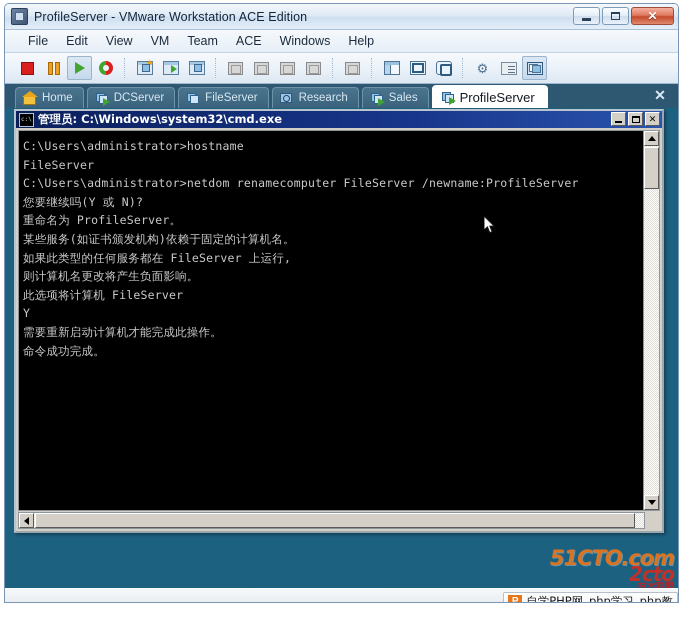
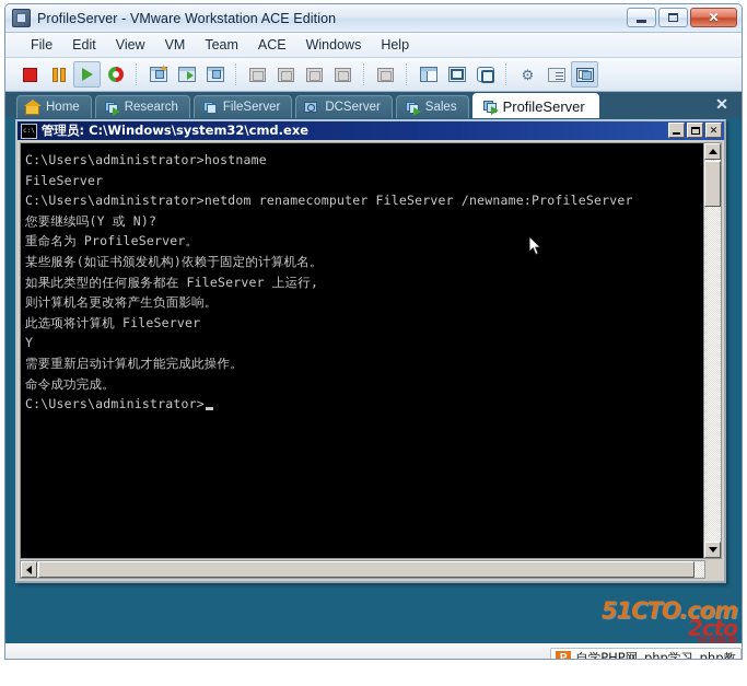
  ProfileServer - VMware Workstation ACE Edition
  ✕
  File
  Edit
  View
  VM
  Team
  ACE
  Windows
  Help
  ✦
  ⚙
  Home
- DCServer
+ Research
  FileServer
- Research
+ DCServer
  Sales
  ProfileServer
  ✕
  管理员: C:\Windows\system32\cmd.exe
  ✕
  C:\Users\administrator>hostname
  FileServer
  C:\Users\administrator>netdom renamecomputer FileServer /newname:ProfileServer
  您要继续吗(Y 或 N)?
  重命名为 ProfileServer。
  某些服务(如证书颁发机构)依赖于固定的计算机名。
  如果此类型的任何服务都在 FileServer 上运行,
  则计算机名更改将产生负面影响。
  此选项将计算机 FileServer
  Y
  需要重新启动计算机才能完成此操作。
  命令成功完成。
+ C:\Users\administrator>
  51CTO.com
  2cto
  技术联盟
  P
  自学PHP网_php学习_php教
